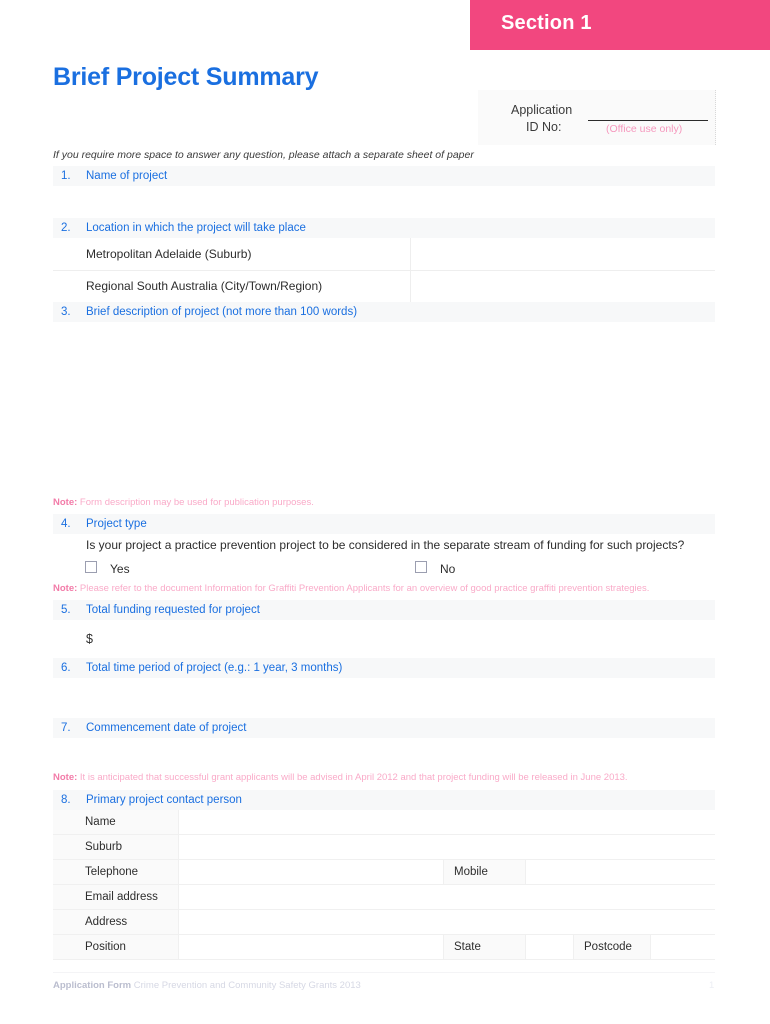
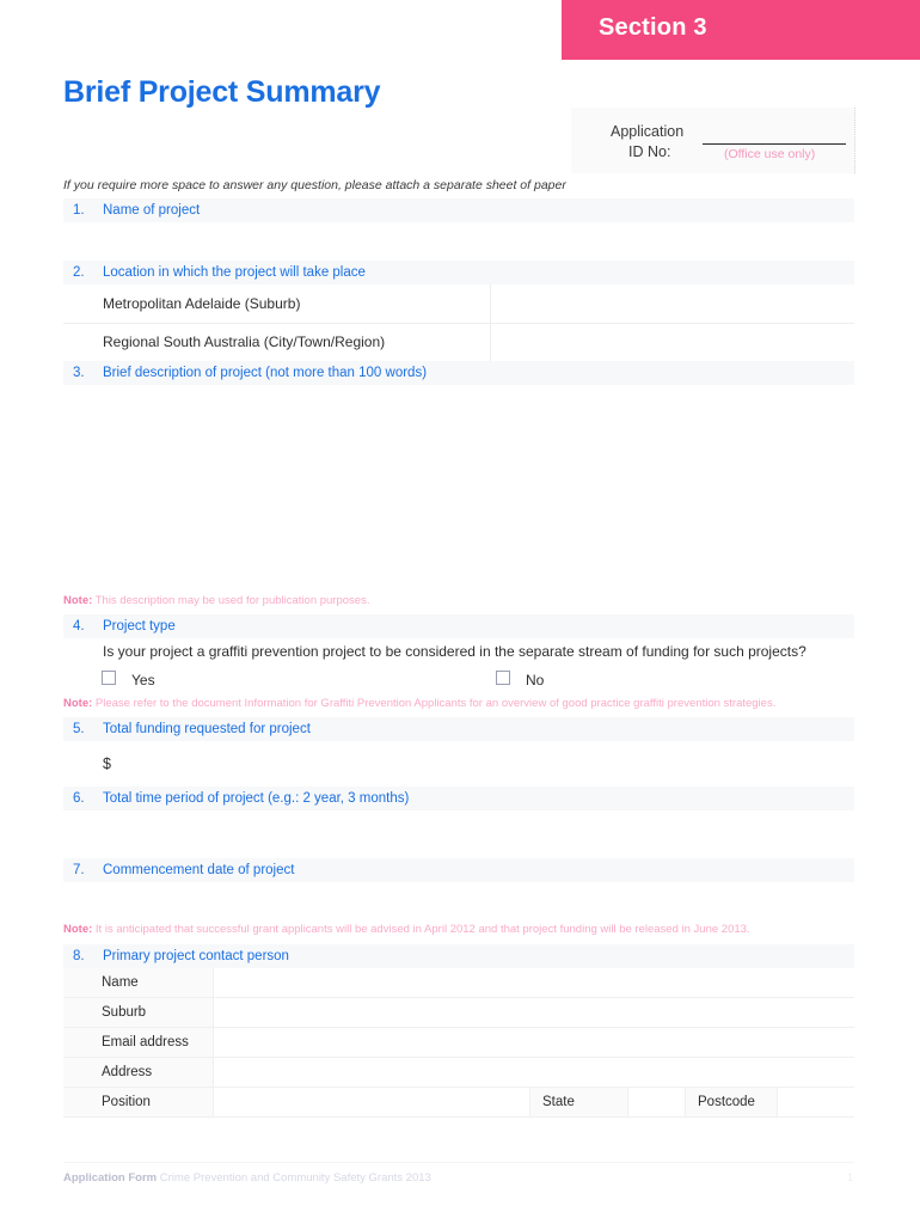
- Section 1
+ Section 3
  Brief Project Summary
  Application
  ID No:
  (Office use only)
  If you require more space to answer any question, please attach a separate sheet of paper
  1.
  Name of project
  2.
  Location in which the project will take place
  Metropolitan Adelaide (Suburb)
  Regional South Australia (City/Town/Region)
  3.
  Brief description of project (not more than 100 words)
- Note: Form description may be used for publication purposes.
+ Note: This description may be used for publication purposes.
  4.
  Project type
- Is your project a practice prevention project to be considered in the separate stream of funding for such projects?
+ Is your project a graffiti prevention project to be considered in the separate stream of funding for such projects?
  Yes
  No
  Note: Please refer to the document Information for Graffiti Prevention Applicants for an overview of good practice graffiti prevention strategies.
  5.
  Total funding requested for project
  $
  6.
- Total time period of project (e.g.: 1 year, 3 months)
+ Total time period of project (e.g.: 2 year, 3 months)
  7.
  Commencement date of project
  Note: It is anticipated that successful grant applicants will be advised in April 2012 and that project funding will be released in June 2013.
  8.
  Primary project contact person
  Name
  Suburb
- Telephone
- Mobile
  Email address
  Address
  Position
  State
  Postcode
  Application Form Crime Prevention and Community Safety Grants 2013
